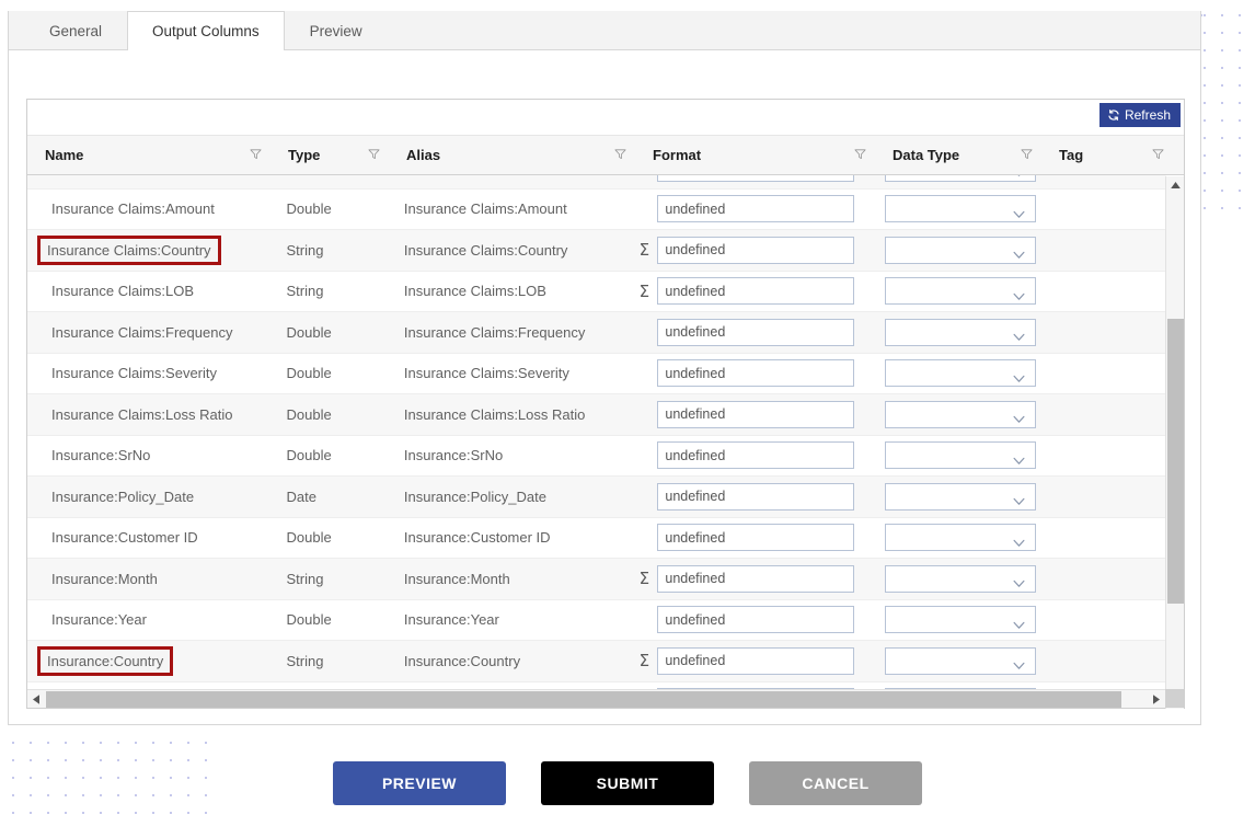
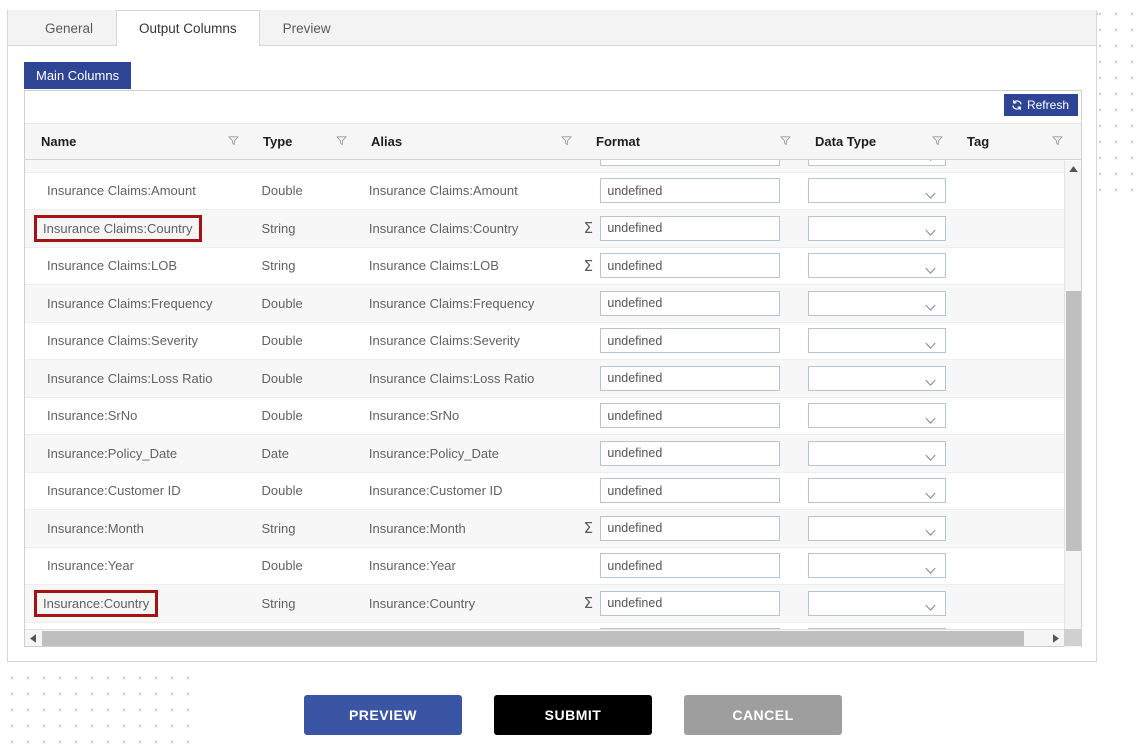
  General
  Output Columns
  Preview
+ Main Columns
  Refresh
  Name
  Type
  Alias
  Format
  Data Type
  Tag
  Insurance Claims:Amount
  Double
  Insurance Claims:Amount
  undefined
  Insurance Claims:Country
  String
  Insurance Claims:Country
  Σ
  undefined
  Insurance Claims:LOB
  String
  Insurance Claims:LOB
  Σ
  undefined
  Insurance Claims:Frequency
  Double
  Insurance Claims:Frequency
  undefined
  Insurance Claims:Severity
  Double
  Insurance Claims:Severity
  undefined
  Insurance Claims:Loss Ratio
  Double
  Insurance Claims:Loss Ratio
  undefined
  Insurance:SrNo
  Double
  Insurance:SrNo
  undefined
  Insurance:Policy_Date
  Date
  Insurance:Policy_Date
  undefined
  Insurance:Customer ID
  Double
  Insurance:Customer ID
  undefined
  Insurance:Month
  String
  Insurance:Month
  Σ
  undefined
  Insurance:Year
  Double
  Insurance:Year
  undefined
  Insurance:Country
  String
  Insurance:Country
  Σ
  undefined
  PREVIEW
  SUBMIT
  CANCEL
